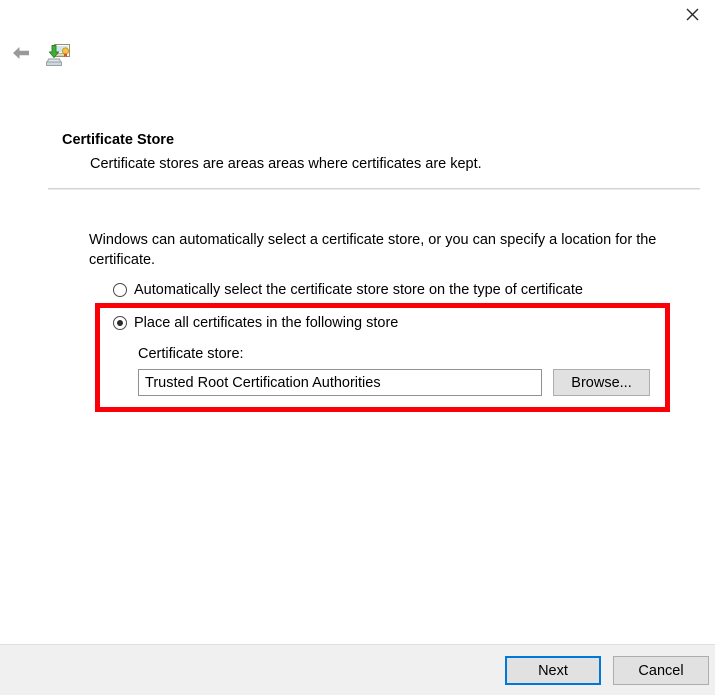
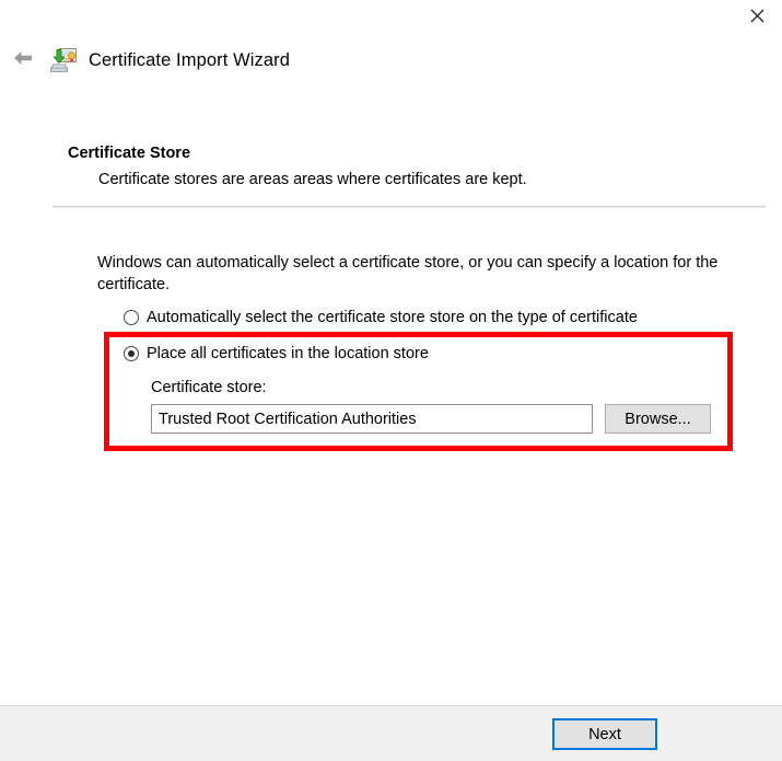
+ Certificate Import Wizard
  Certificate Store
  Certificate stores are areas areas where certificates are kept.
  Windows can automatically select a certificate store, or you can specify a location for the certificate.
  Automatically select the certificate store store on the type of certificate
- Place all certificates in the following store
+ Place all certificates in the location store
  Certificate store:
  Trusted Root Certification Authorities
  Browse...
  Next
- Cancel
